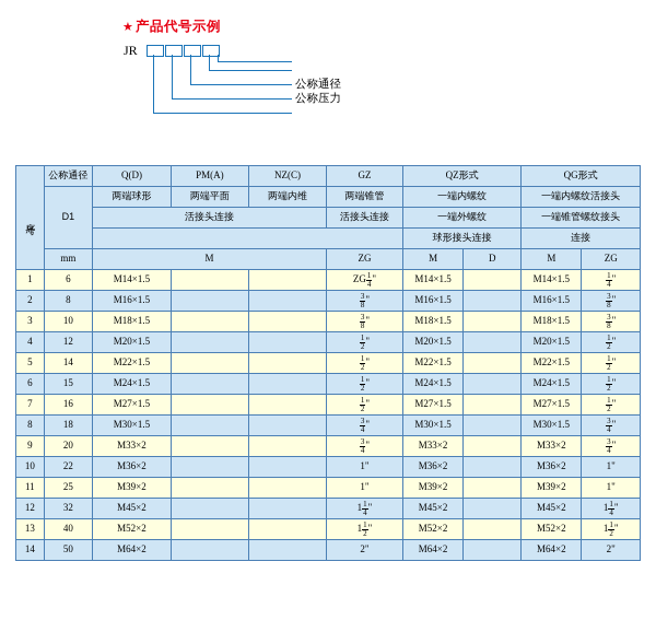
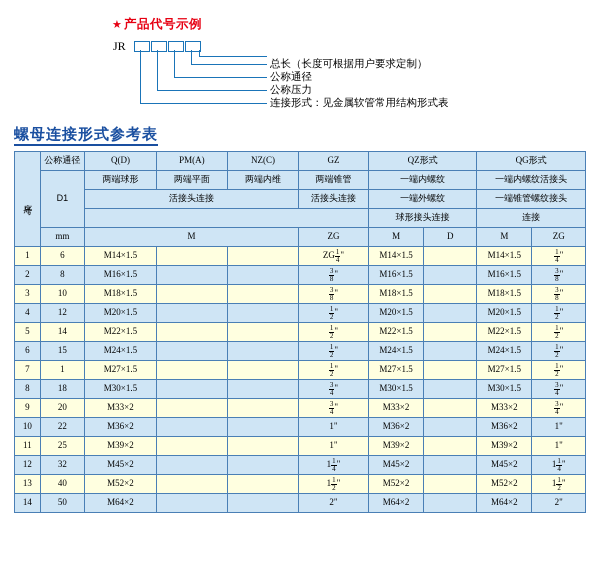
  ★
  产品代号示例
  JR
+ 总长（长度可根据用户要求定制）
  公称通径
  公称压力
+ 连接形式：见金属软管常用结构形式表
+ 螺母连接形式参考表
  	公称通径	Q(D)	PM(A)	NZ(C)	GZ	QZ形式	QG形式
  D1	两端球形	两端平面	两端内维	两端锥管	一端内螺纹	一端内螺纹活接头
  活接头连接	活接头连接	一端外螺纹	一端锥管螺纹接头
  	球形接头连接	连接
  mm	M	ZG	M	D	M	ZG
  1	6	M14×1.5			ZG 14"	M14×1.5		M14×1.5	14"
  2	8	M16×1.5			38"	M16×1.5		M16×1.5	38"
  3	10	M18×1.5			38"	M18×1.5		M18×1.5	38"
  4	12	M20×1.5			12"	M20×1.5		M20×1.5	12"
  5	14	M22×1.5			12"	M22×1.5		M22×1.5	12"
  6	15	M24×1.5			12"	M24×1.5		M24×1.5	12"
- 7	16	M27×1.5			12"	M27×1.5		M27×1.5	12"
+ 7	1	M27×1.5			12"	M27×1.5		M27×1.5	12"
  8	18	M30×1.5			34"	M30×1.5		M30×1.5	34"
  9	20	M33×2			34"	M33×2		M33×2	34"
  10	22	M36×2			1"	M36×2		M36×2	1"
  11	25	M39×2			1"	M39×2		M39×2	1"
  12	32	M45×2			1 14"	M45×2		M45×2	1 14"
  13	40	M52×2			1 12"	M52×2		M52×2	1 12"
  14	50	M64×2			2"	M64×2		M64×2	2"
